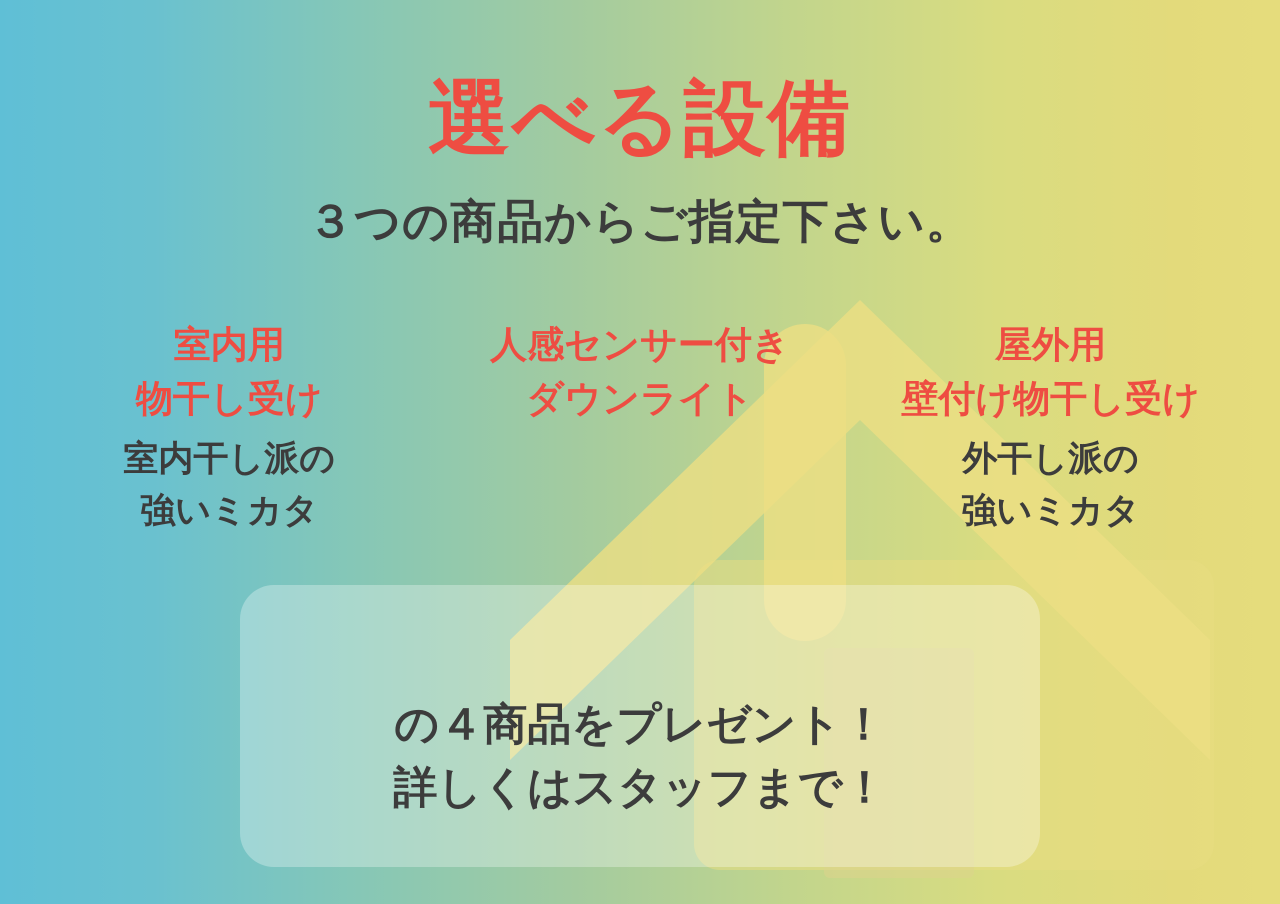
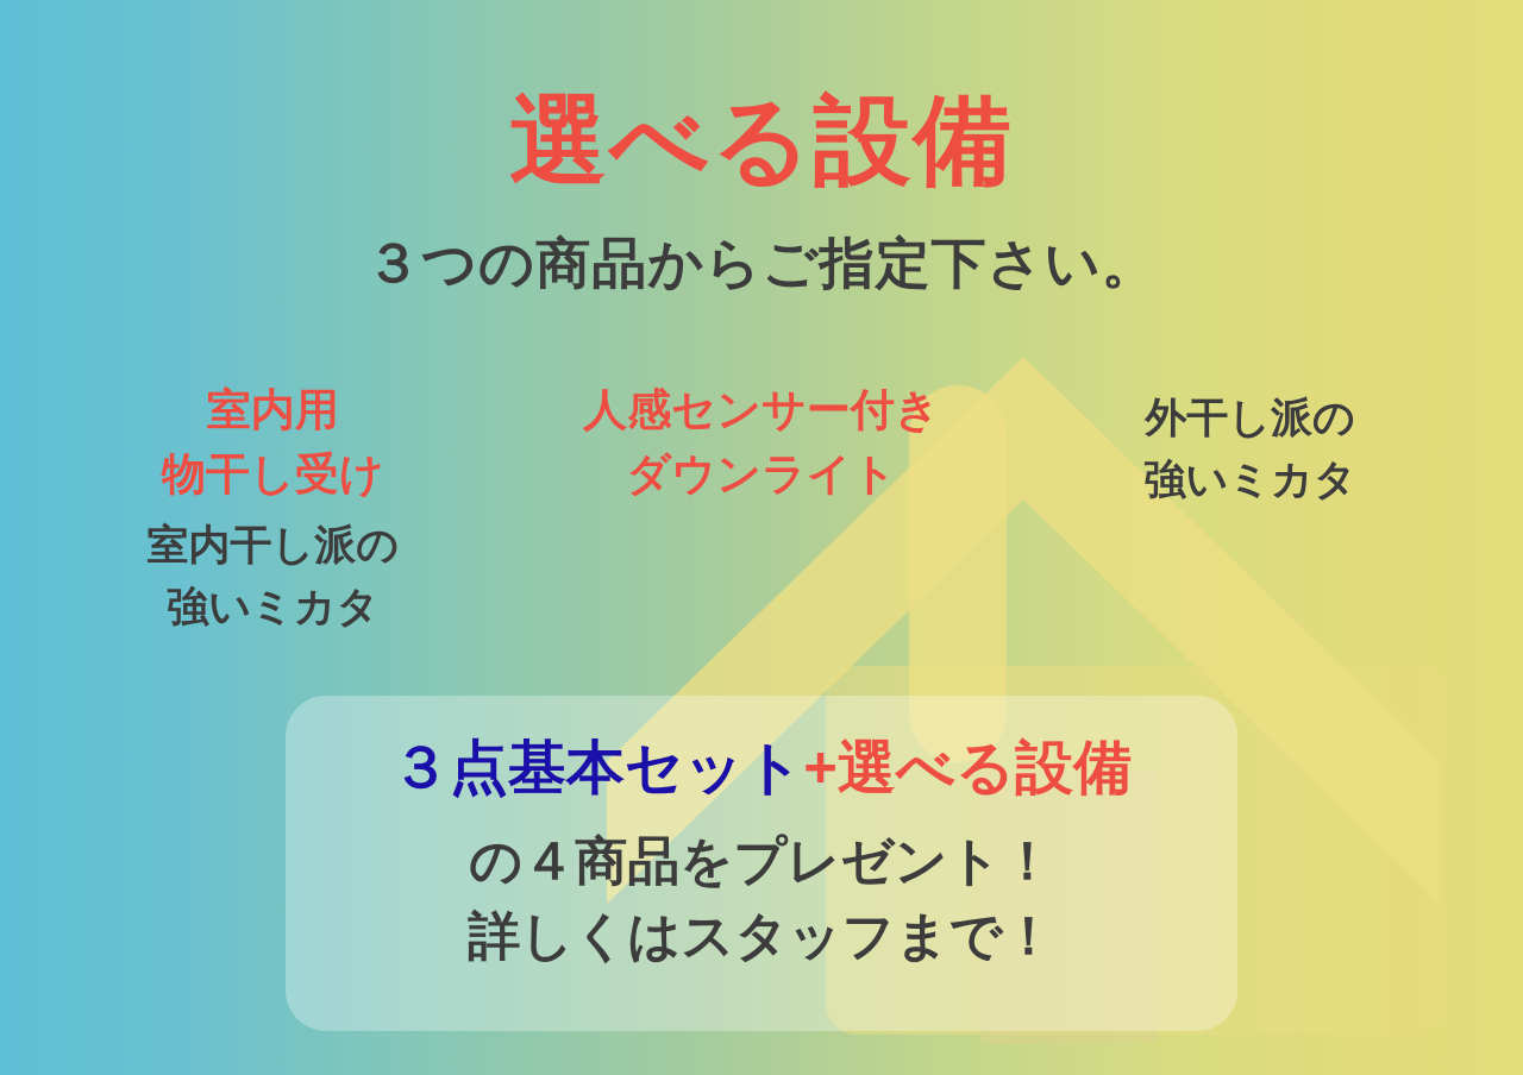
  選べる設備
  ３つの商品からご指定下さい。
  室内用
  物干し受け
  室内干し派の
  強いミカタ
  人感センサー付き
  ダウンライト
- 屋外用
- 壁付け物干し受け
  外干し派の
  強いミカタ
+ ３点基本セット+選べる設備
  の４商品をプレゼント！
  詳しくはスタッフまで！
